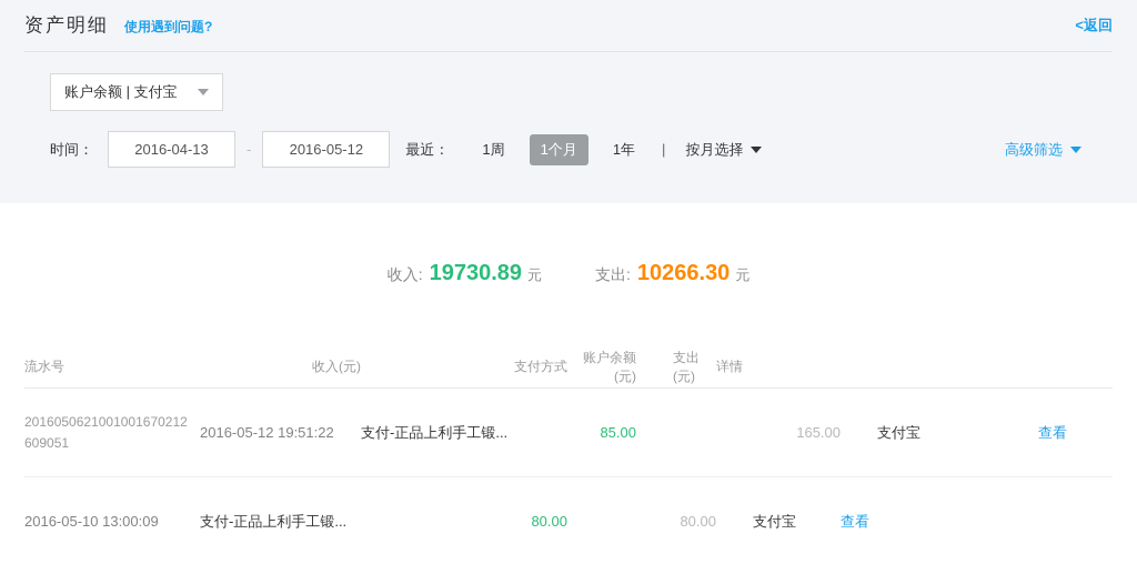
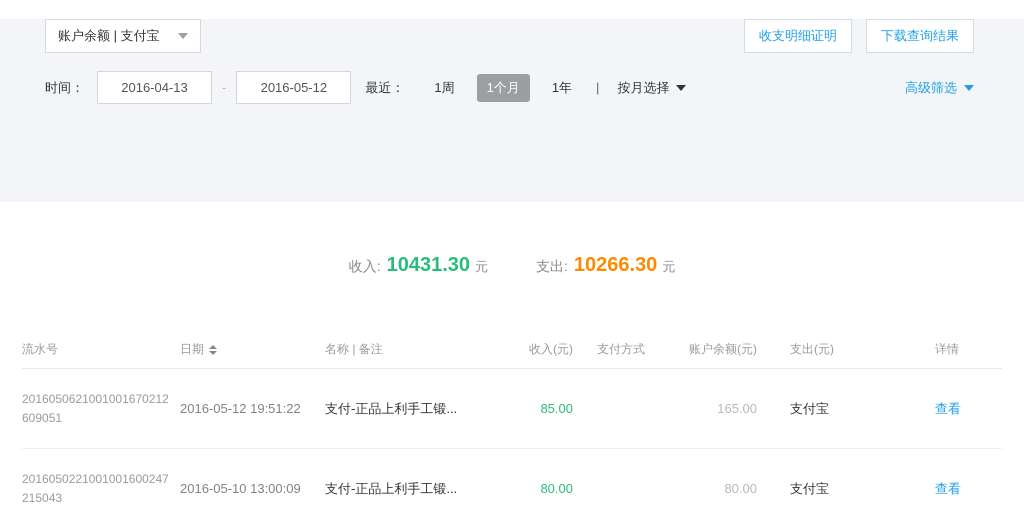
- 资产明细
- 使用遇到问题?
- <返回
  账户余额 | 支付宝
+ 收支明细证明
+ 下载查询结果
  时间：
  2016-04-13
  -
  2016-05-12
  最近：
  1周
  1个月
  1年
  |
  按月选择
  高级筛选
  收入:
- 19730.89
+ 10431.30
  元
  支出:
  10266.30
  元
  流水号
+ 日期
+ 名称 | 备注
  收入(元)
  支付方式
  账户余额(元)
  支出(元)
  详情
  2016050621001001670212609051
  2016-05-12 19:51:22
  支付-正品上利手工锻...
  85.00
  165.00
  支付宝
  查看
+ 2016050221001001600247215043
  2016-05-10 13:00:09
  支付-正品上利手工锻...
  80.00
  80.00
  支付宝
  查看
